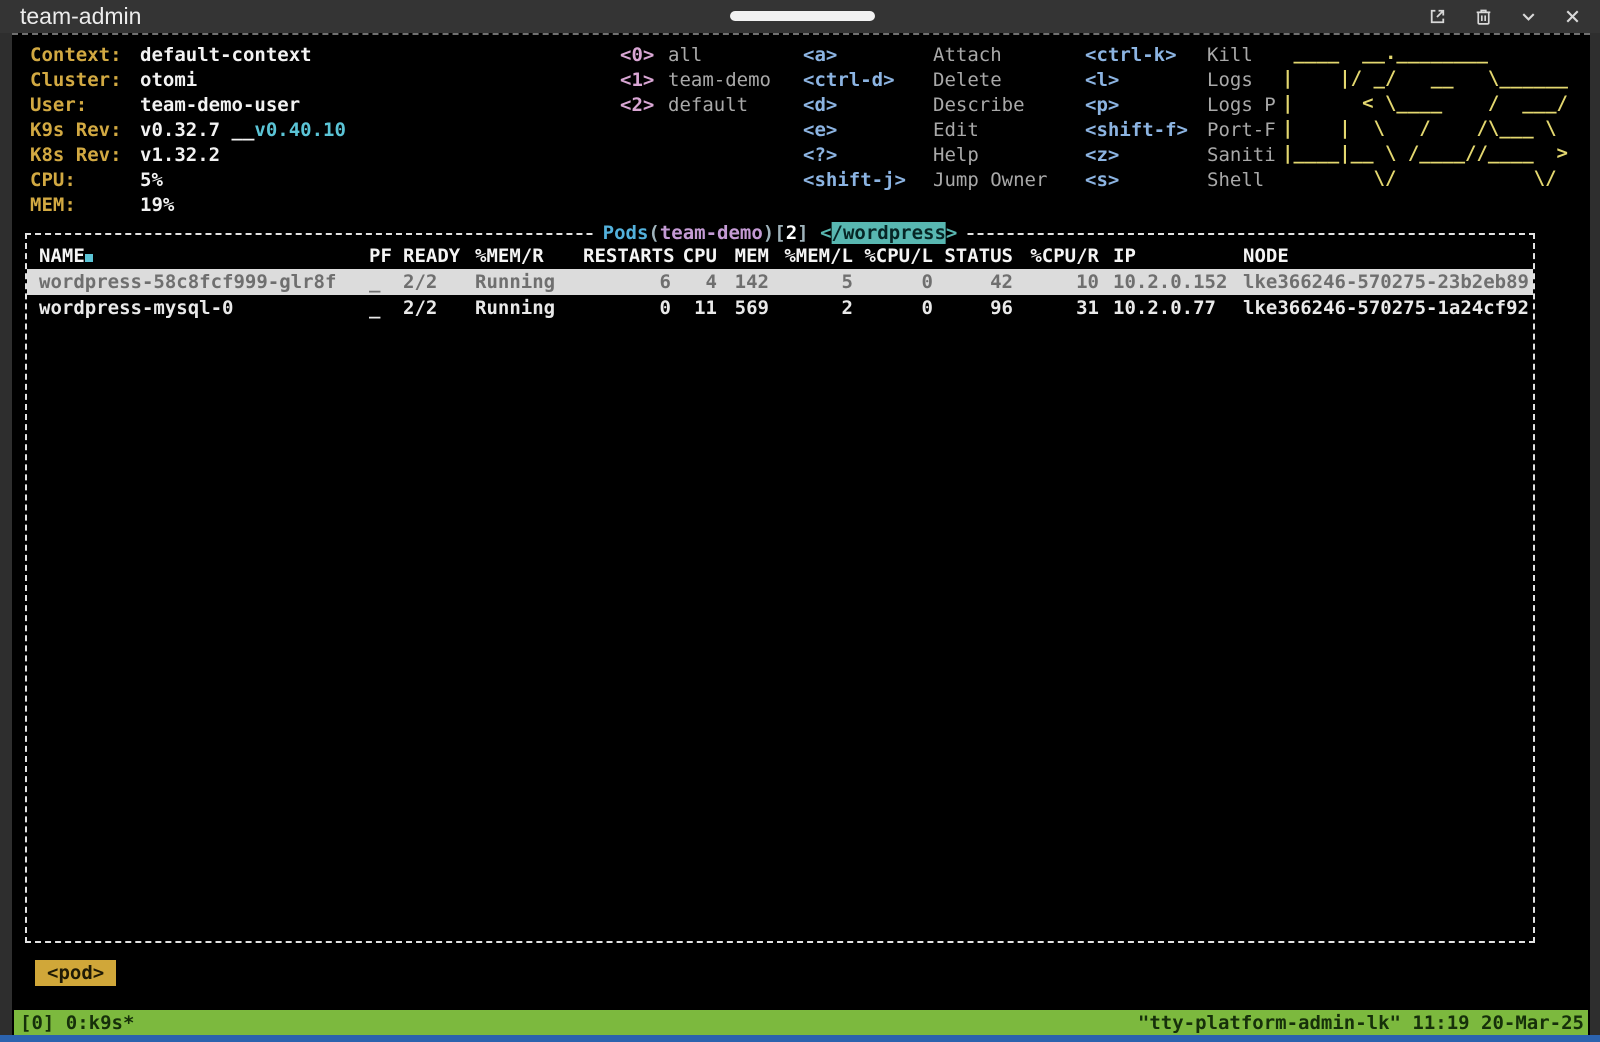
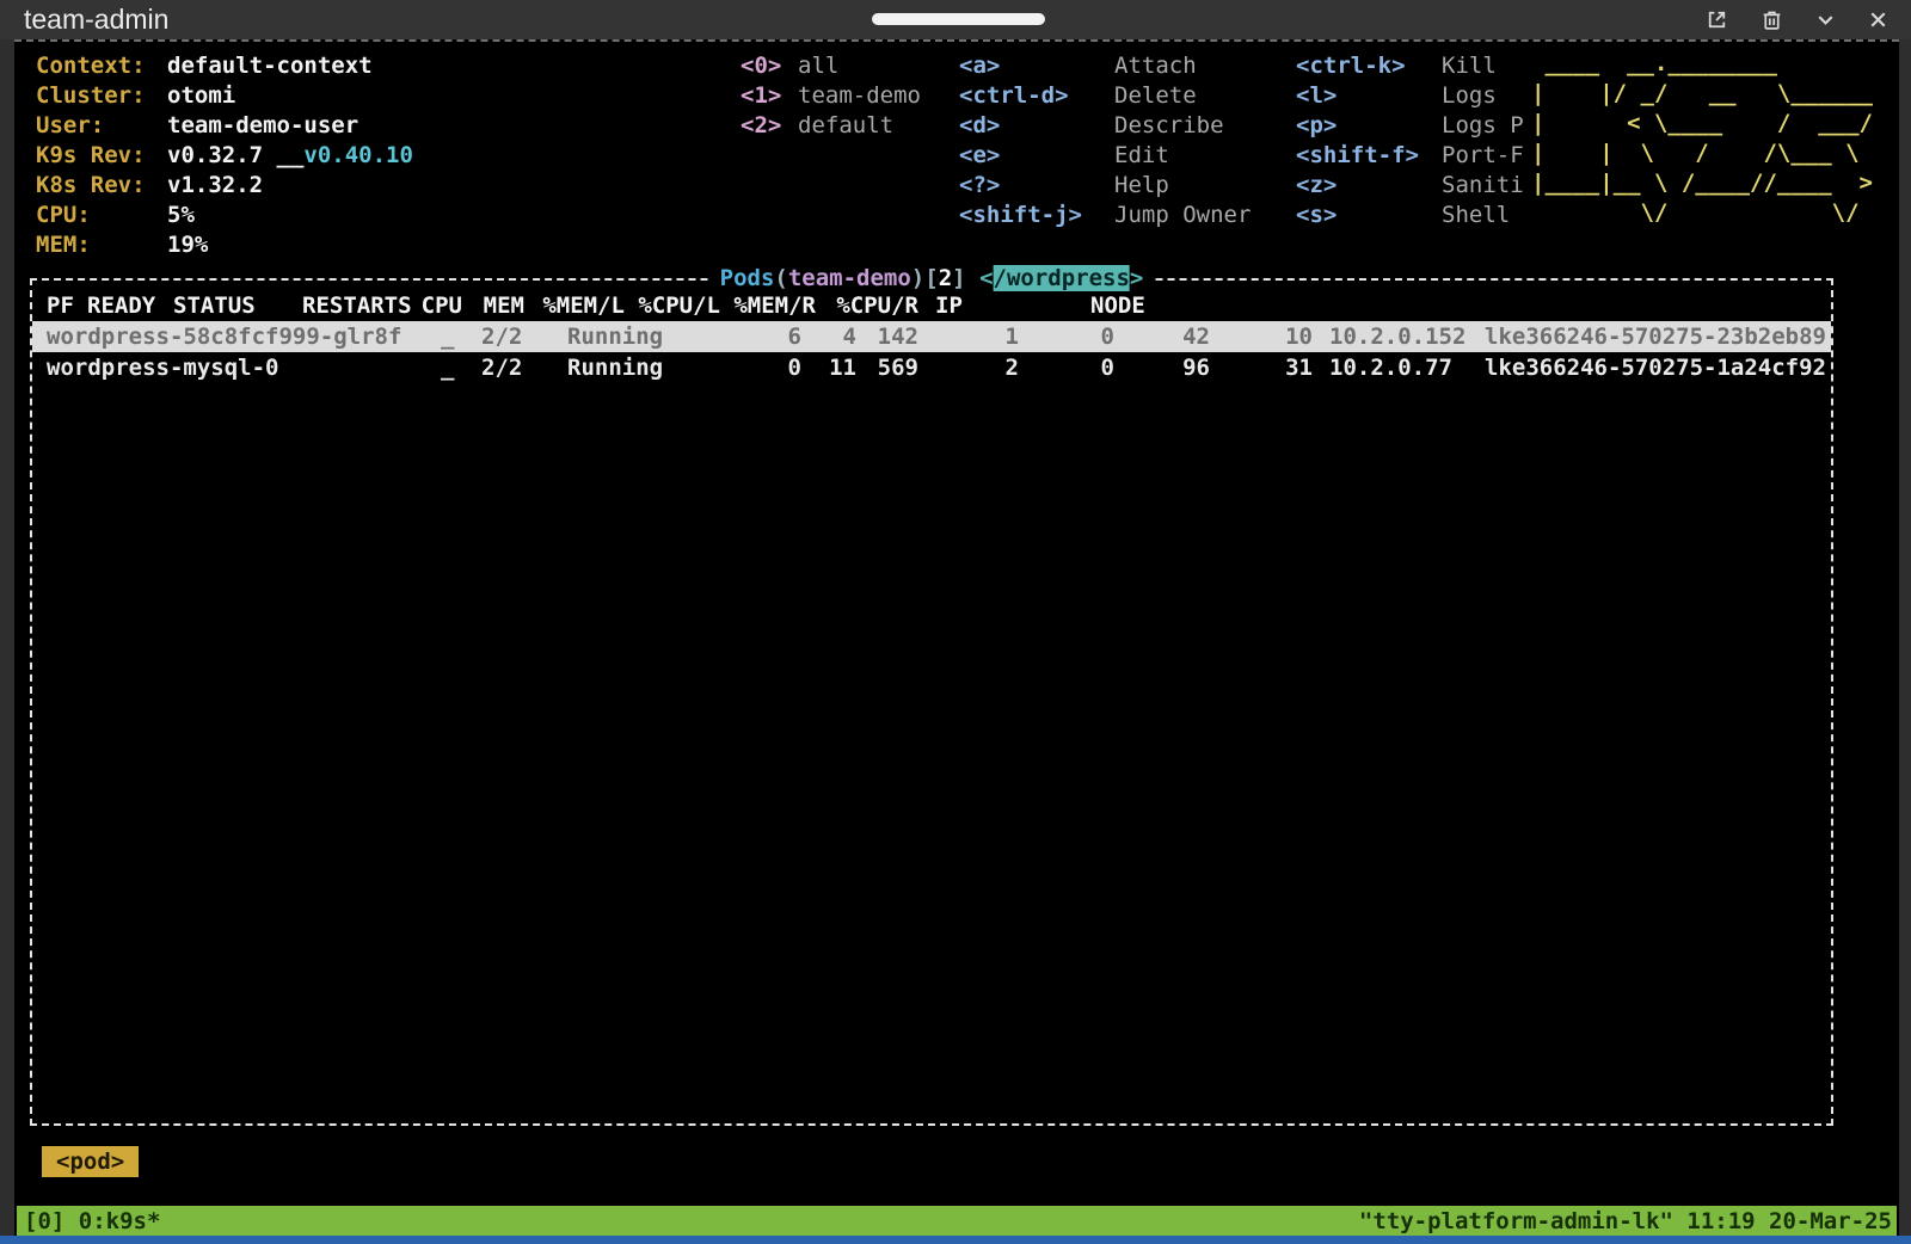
  team-admin
  Context: default-context
  Cluster: otomi
  User: team-demo-user
  K9s Rev: v0.32.7 __v0.40.10
  K8s Rev: v1.32.2
  CPU: 5%
  MEM: 19%
  <0> all
  <1> team-demo
  <2> default
  <a> Attach
  <ctrl-d> Delete
  <d> Describe
  <e> Edit
  <?> Help
  <shift-j> Jump Owner
  <ctrl-k> Kill
  <l> Logs
  <p> Logs P
  <shift-f> Port-F
  <z> Saniti
  <s> Shell
  ____ __.________
  | |/ _/ __ \______
  | < \____ / ___/
  | | \ / /\___ \
  |____|__ \ /____//____ >
  \/ \/
  Pods(team-demo)[2] </wordpress>
- NAME_
  PF
  READY
- %MEM/R
+ STATUS
  RESTARTS
  CPU
  MEM
  %MEM/L
  %CPU/L
- STATUS
+ %MEM/R
  %CPU/R
  IP
  NODE
  wordpress-58c8fcf999-glr8f
  _
  2/2
  Running
  6
  4
  142
- 5
+ 1
  0
  42
  10
  10.2.0.152
  lke366246-570275-23b2eb89
  wordpress-mysql-0
  _
  2/2
  Running
  0
  11
  569
  2
  0
  96
  31
  10.2.0.77
  lke366246-570275-1a24cf92
  <pod>
  [0] 0:k9s*
  "tty-platform-admin-lk" 11:19 20-Mar-25
